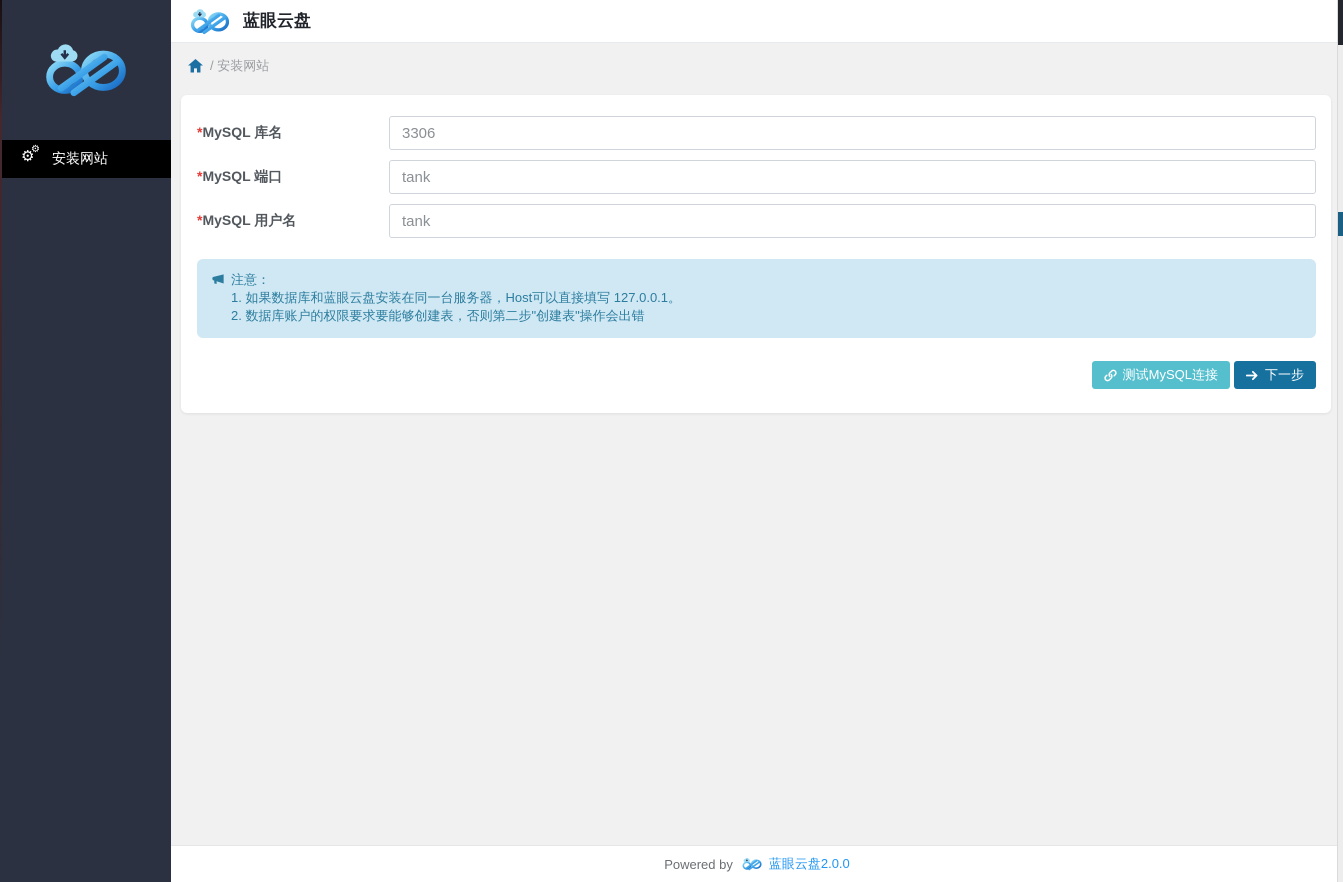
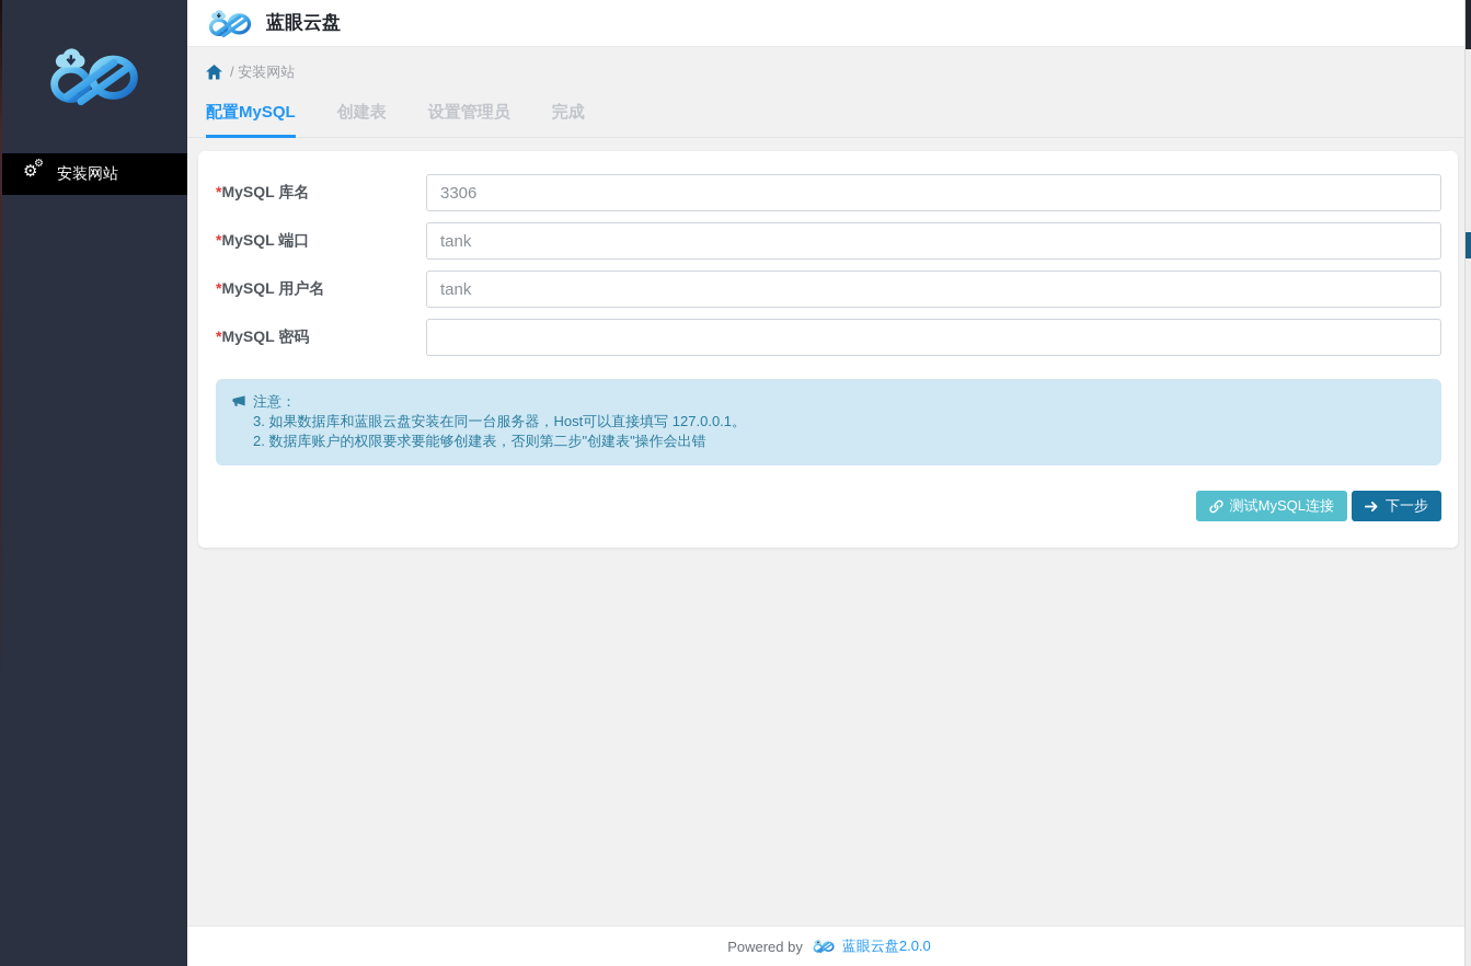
  ⚙
  ⚙
  安装网站
  蓝眼云盘
  / 安装网站
+ 配置MySQL
+ 创建表
+ 设置管理员
+ 完成
  *MySQL 库名
  3306
  *MySQL 端口
  tank
  *MySQL 用户名
  tank
+ *MySQL 密码
  注意：
- 1. 如果数据库和蓝眼云盘安装在同一台服务器，Host可以直接填写 127.0.0.1。
+ 3. 如果数据库和蓝眼云盘安装在同一台服务器，Host可以直接填写 127.0.0.1。
  2. 数据库账户的权限要求要能够创建表，否则第二步"创建表"操作会出错
  测试MySQL连接
  下一步
  Powered by
  蓝眼云盘2.0.0
